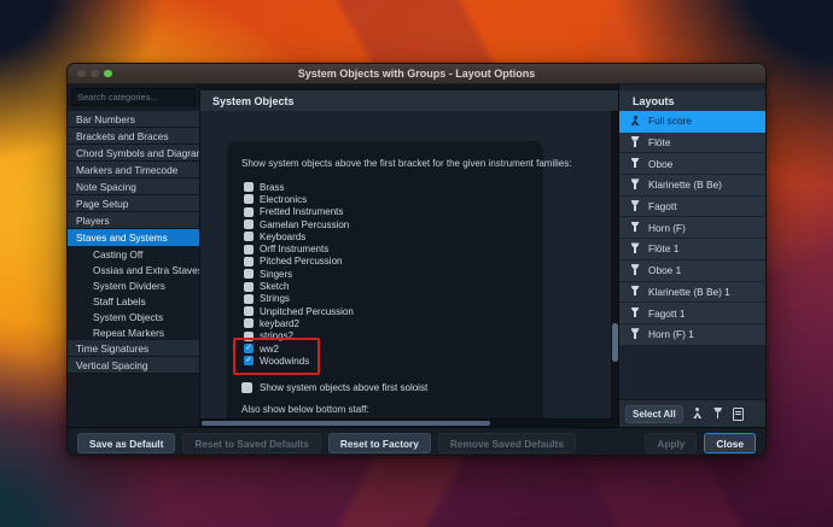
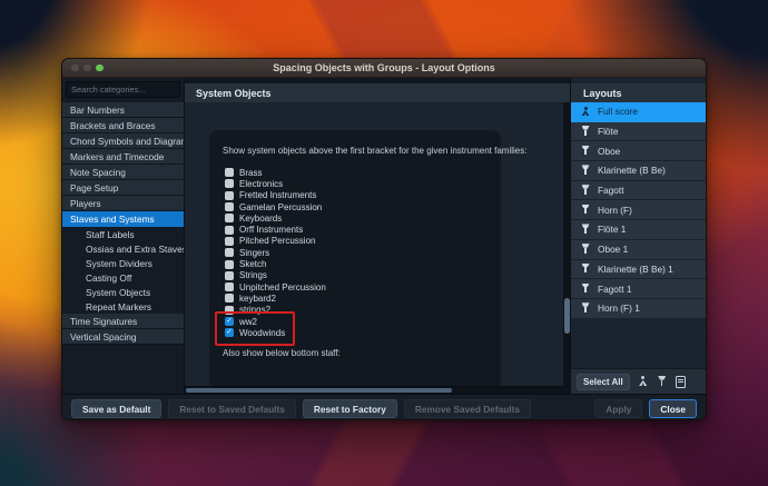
- System Objects with Groups - Layout Options
+ Spacing Objects with Groups - Layout Options
  Search categories...
  Bar Numbers
  Brackets and Braces
  Chord Symbols and Diagra
  Markers and Timecode
  Note Spacing
  Page Setup
  Players
  Staves and Systems
- Casting Off
+ Staff Labels
  Ossias and Extra Stave
  System Dividers
- Staff Labels
+ Casting Off
  System Objects
  Repeat Markers
  Time Signatures
  Vertical Spacing
  System Objects
  Show system objects above the first bracket for the given instrument families:
  Brass
  Electronics
  Fretted Instruments
  Gamelan Percussion
  Keyboards
  Orff Instruments
  Pitched Percussion
  Singers
  Sketch
  Strings
  Unpitched Percussion
  keybard2
  strings2
  ww2
  Woodwinds
- Show system objects above first soloist
  Also show below bottom staff:
  Layouts
  Full score
  Flöte
  Oboe
  Klarinette (B Be)
  Fagott
  Horn (F)
  Flöte 1
  Oboe 1
  Klarinette (B Be) 1
  Fagott 1
  Horn (F) 1
  Select All
  Save as Default
  Reset to Saved Defaults
  Reset to Factory
  Remove Saved Defaults
  Apply
  Close
